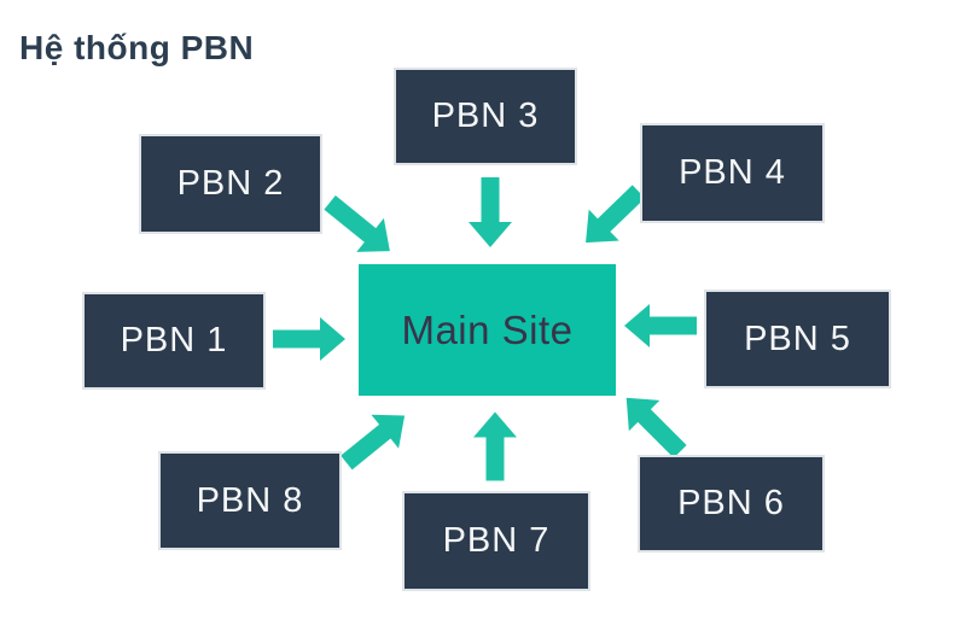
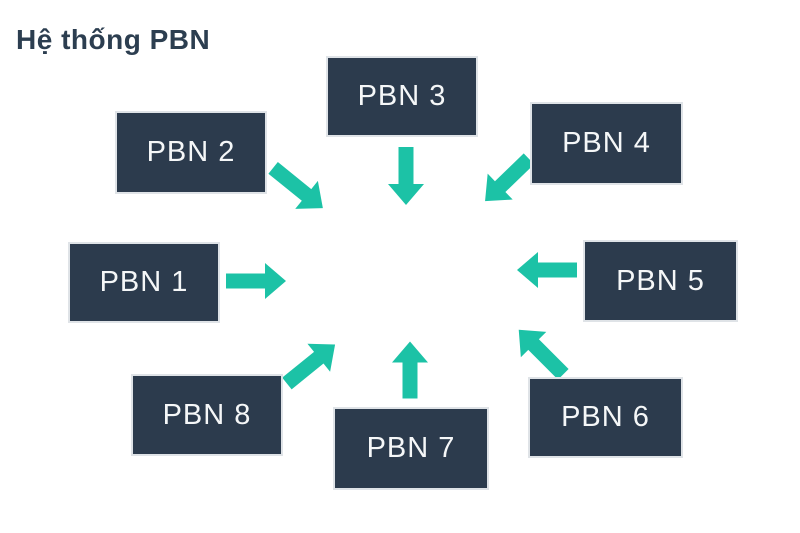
  Hệ thống PBN
  PBN 1
  PBN 2
  PBN 3
  PBN 4
  PBN 5
  PBN 6
  PBN 7
  PBN 8
- Main Site
